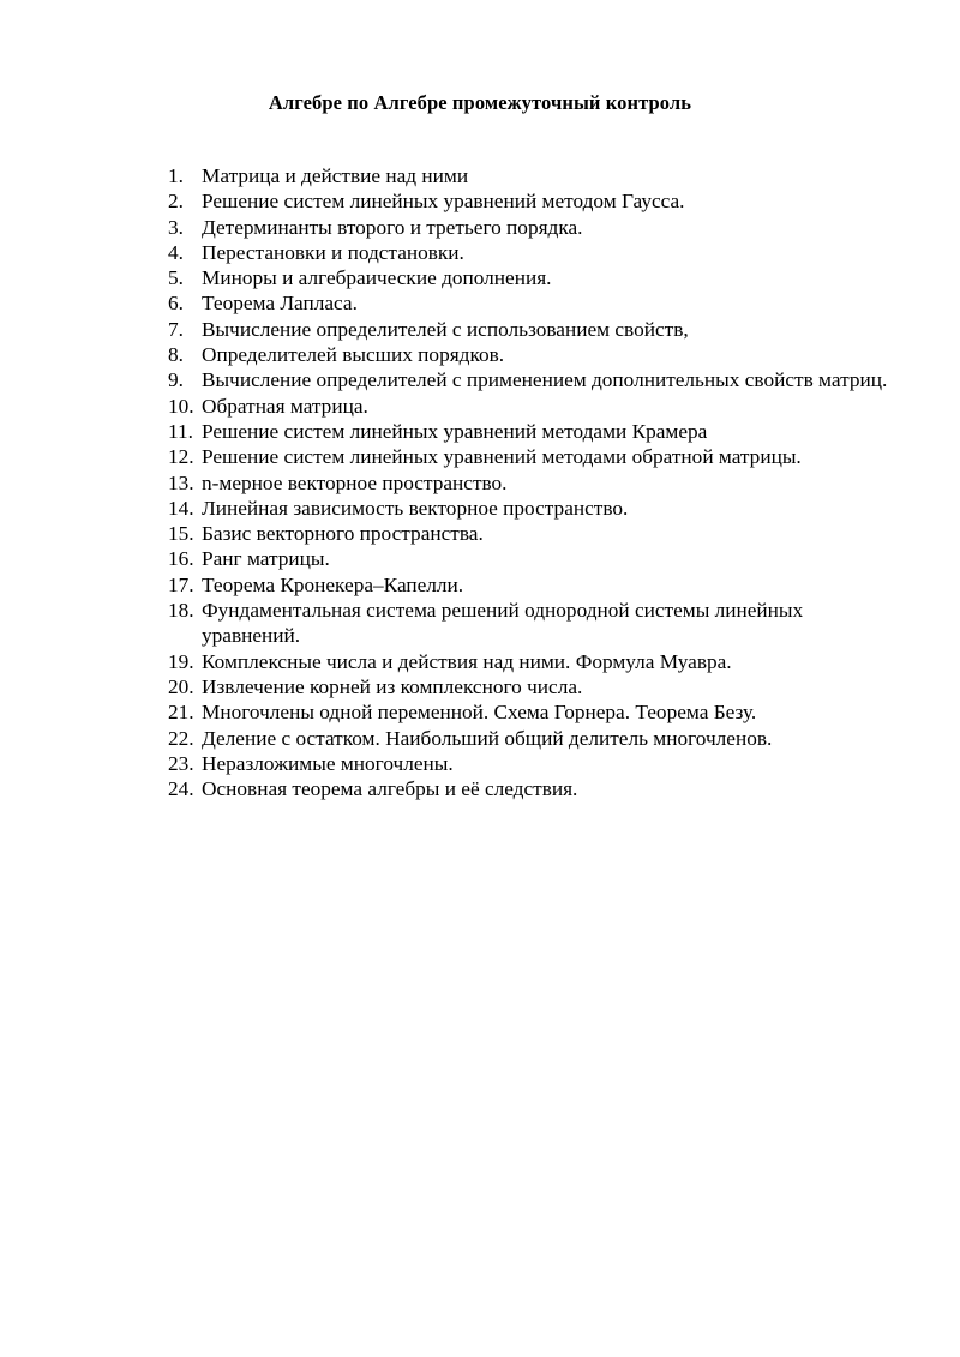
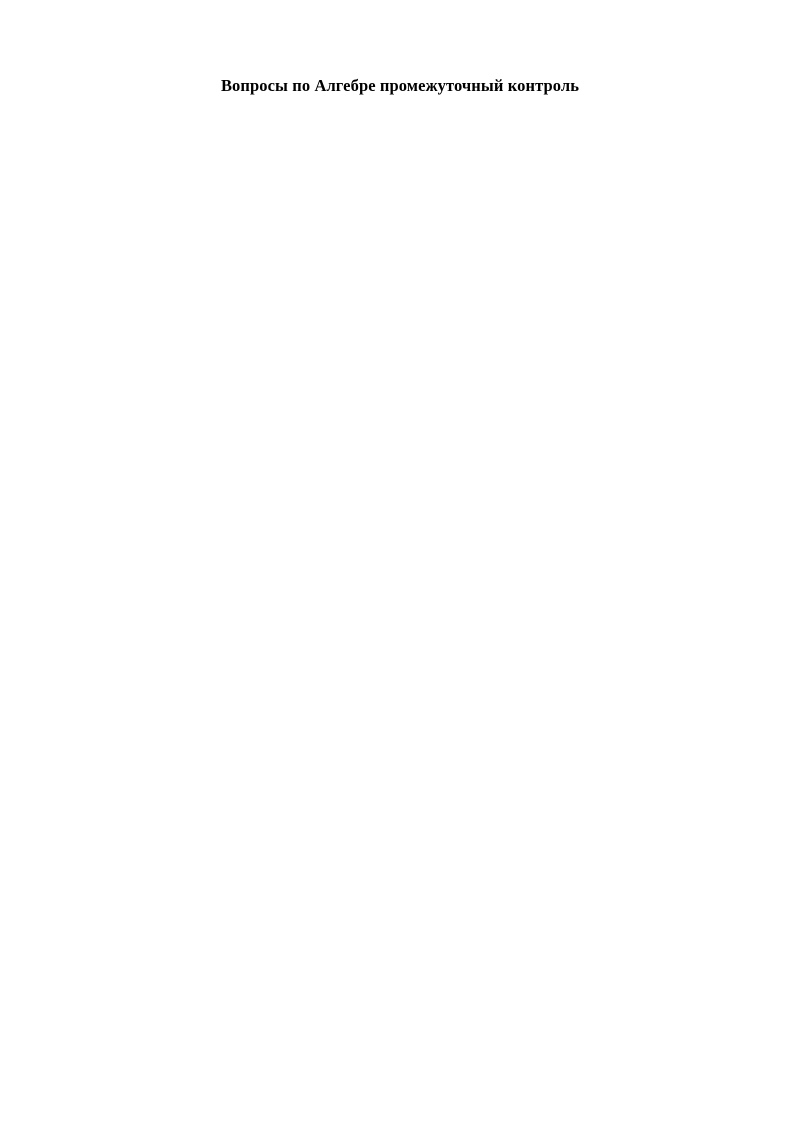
- Алгебре по Алгебре промежуточный контроль
+ Вопросы по Алгебре промежуточный контроль
- 1.
- Матрица и действие над ними
- 2.
- Решение систем линейных уравнений методом Гаусса.
- 3.
- Детерминанты второго и третьего порядка.
- 4.
- Перестановки и подстановки.
- 5.
- Миноры и алгебраические дополнения.
- 6.
- Теорема Лапласа.
- 7.
- Вычисление определителей с использованием свойств,
- 8.
- Определителей высших порядков.
- 9.
- Вычисление определителей с применением дополнительных свойств матриц.
- 10.
- Обратная матрица.
- 11.
- Решение систем линейных уравнений методами Крамера
- 12.
- Решение систем линейных уравнений методами обратной матрицы.
- 13.
- n-мерное векторное пространство.
- 14.
- Линейная зависимость векторное пространство.
- 15.
- Базис векторного пространства.
- 16.
- Ранг матрицы.
- 17.
- Теорема Кронекера–Капелли.
- 18.
- Фундаментальная система решений однородной системы линейных уравнений.
- 19.
- Комплексные числа и действия над ними. Формула Муавра.
- 20.
- Извлечение корней из комплексного числа.
- 21.
- Многочлены одной переменной. Схема Горнера. Теорема Безу.
- 22.
- Деление с остатком. Наибольший общий делитель многочленов.
- 23.
- Неразложимые многочлены.
- 24.
- Основная теорема алгебры и её следствия.
